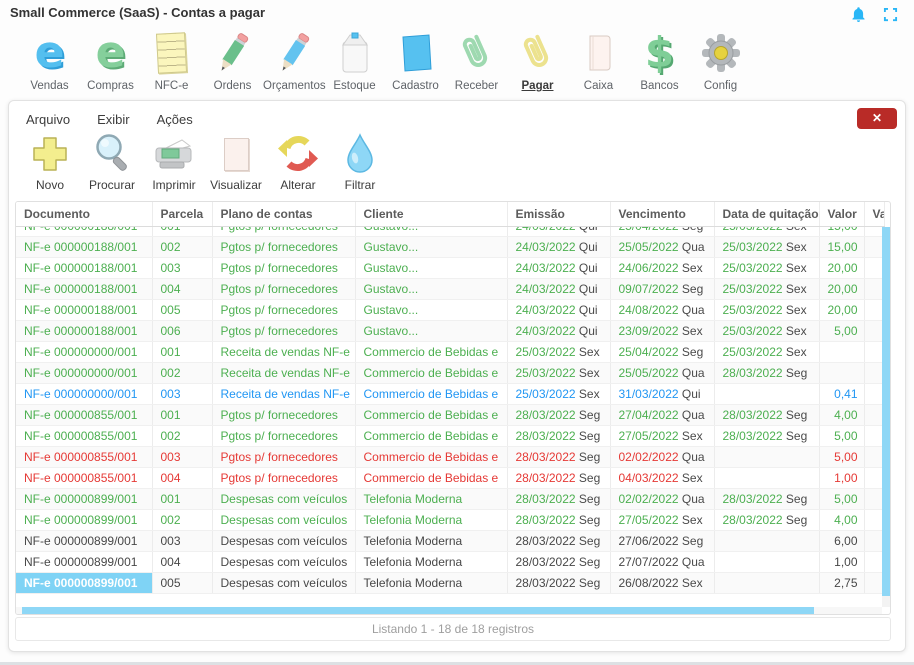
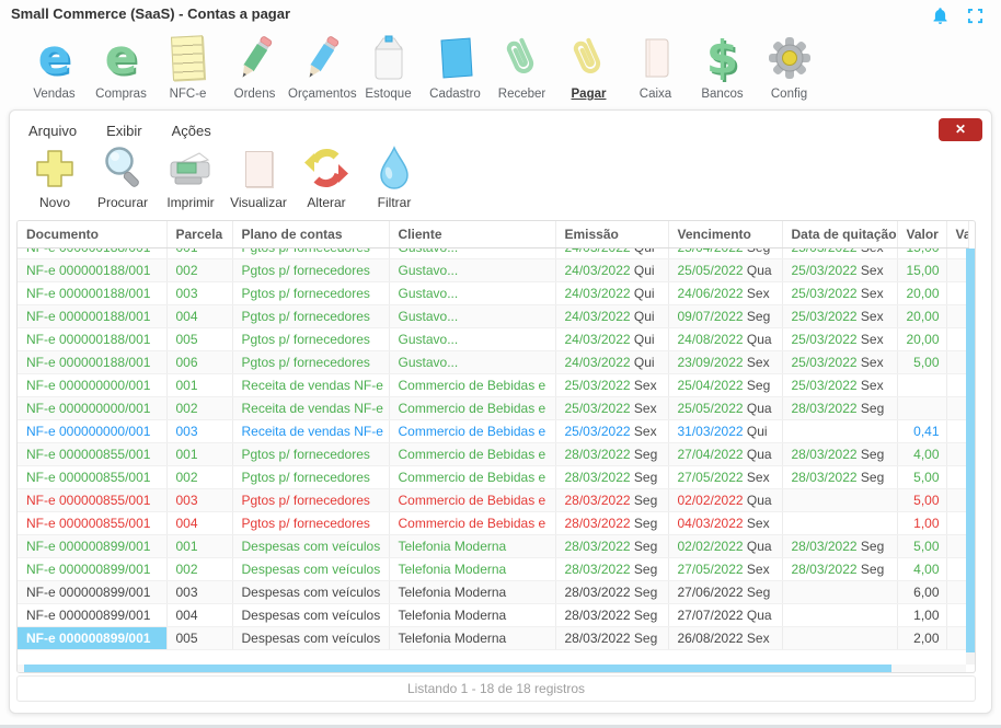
  Small Commerce (SaaS) - Contas a pagar
  e
  Vendas
  e
  Compras
  NFC-e
  Ordens
  Orçamentos
  Estoque
  Cadastro
  Receber
  Pagar
  Caixa
  $
  Bancos
  Config
  Arquivo
  Exibir
  Ações
  ✕
  Novo
  Procurar
  Imprimir
  Visualizar
  Alterar
  Filtrar
  Documento	Parcela	Plano de contas	Cliente	Emissão	Vencimento	Data de quitação	Valor	Va
  NF-e 000000188/001	002	Pgtos p/ fornecedores	Gustavo...	24/03/2022 Qui	25/05/2022 Qua	25/03/2022 Sex	15,00
  NF-e 000000188/001	003	Pgtos p/ fornecedores	Gustavo...	24/03/2022 Qui	24/06/2022 Sex	25/03/2022 Sex	20,00
  NF-e 000000188/001	004	Pgtos p/ fornecedores	Gustavo...	24/03/2022 Qui	09/07/2022 Seg	25/03/2022 Sex	20,00
  NF-e 000000188/001	005	Pgtos p/ fornecedores	Gustavo...	24/03/2022 Qui	24/08/2022 Qua	25/03/2022 Sex	20,00
  NF-e 000000188/001	006	Pgtos p/ fornecedores	Gustavo...	24/03/2022 Qui	23/09/2022 Sex	25/03/2022 Sex	5,00
  NF-e 000000000/001	001	Receita de vendas NF-e	Commercio de Bebidas e	25/03/2022 Sex	25/04/2022 Seg	25/03/2022 Sex
  NF-e 000000000/001	002	Receita de vendas NF-e	Commercio de Bebidas e	25/03/2022 Sex	25/05/2022 Qua	28/03/2022 Seg
  NF-e 000000000/001	003	Receita de vendas NF-e	Commercio de Bebidas e	25/03/2022 Sex	31/03/2022 Qui		0,41
  NF-e 000000855/001	001	Pgtos p/ fornecedores	Commercio de Bebidas e	28/03/2022 Seg	27/04/2022 Qua	28/03/2022 Seg	4,00
  NF-e 000000855/001	002	Pgtos p/ fornecedores	Commercio de Bebidas e	28/03/2022 Seg	27/05/2022 Sex	28/03/2022 Seg	5,00
  NF-e 000000855/001	003	Pgtos p/ fornecedores	Commercio de Bebidas e	28/03/2022 Seg	02/02/2022 Qua		5,00
  NF-e 000000855/001	004	Pgtos p/ fornecedores	Commercio de Bebidas e	28/03/2022 Seg	04/03/2022 Sex		1,00
  NF-e 000000899/001	001	Despesas com veículos	Telefonia Moderna	28/03/2022 Seg	02/02/2022 Qua	28/03/2022 Seg	5,00
  NF-e 000000899/001	002	Despesas com veículos	Telefonia Moderna	28/03/2022 Seg	27/05/2022 Sex	28/03/2022 Seg	4,00
  NF-e 000000899/001	003	Despesas com veículos	Telefonia Moderna	28/03/2022 Seg	27/06/2022 Seg		6,00
  NF-e 000000899/001	004	Despesas com veículos	Telefonia Moderna	28/03/2022 Seg	27/07/2022 Qua		1,00
- NF-e 000000899/001	005	Despesas com veículos	Telefonia Moderna	28/03/2022 Seg	26/08/2022 Sex		2,75
+ NF-e 000000899/001	005	Despesas com veículos	Telefonia Moderna	28/03/2022 Seg	26/08/2022 Sex		2,00
  Listando 1 - 18 de 18 registros
